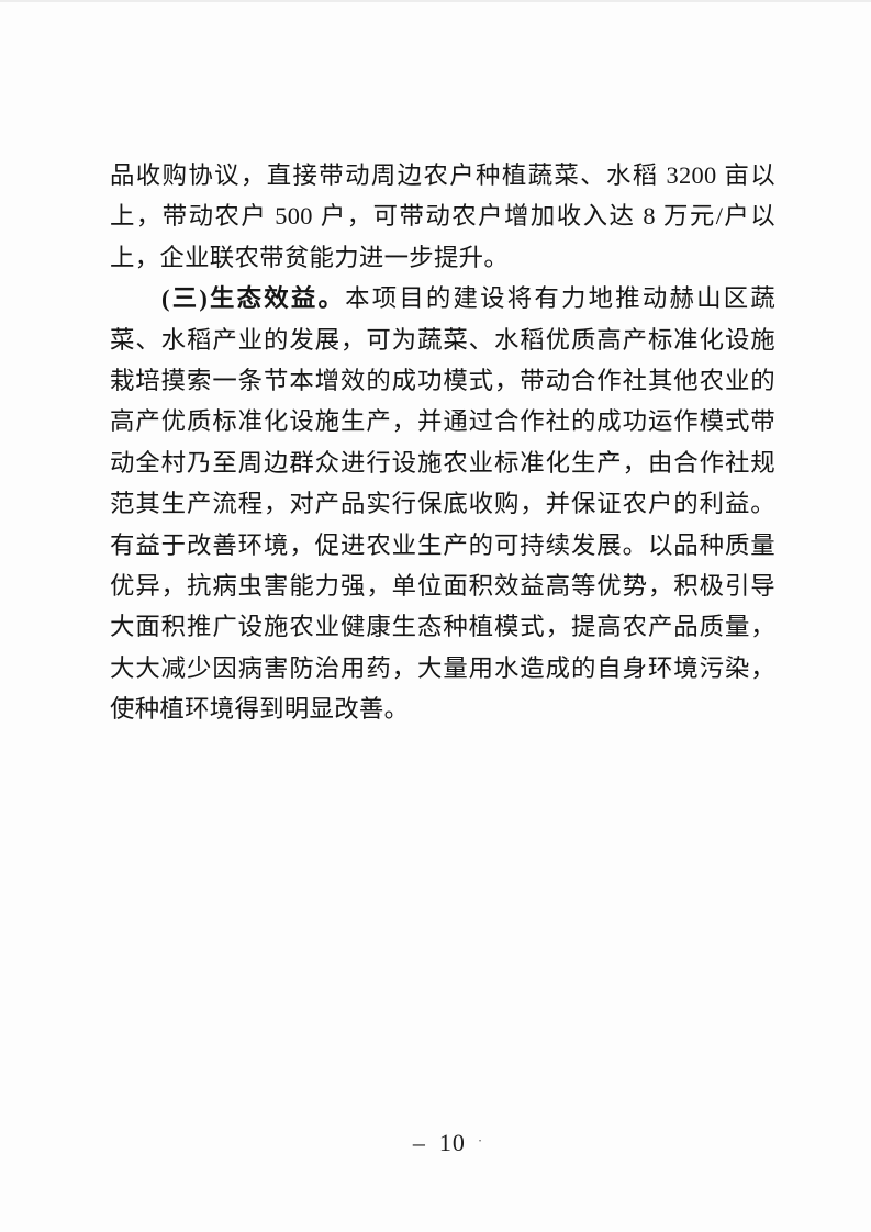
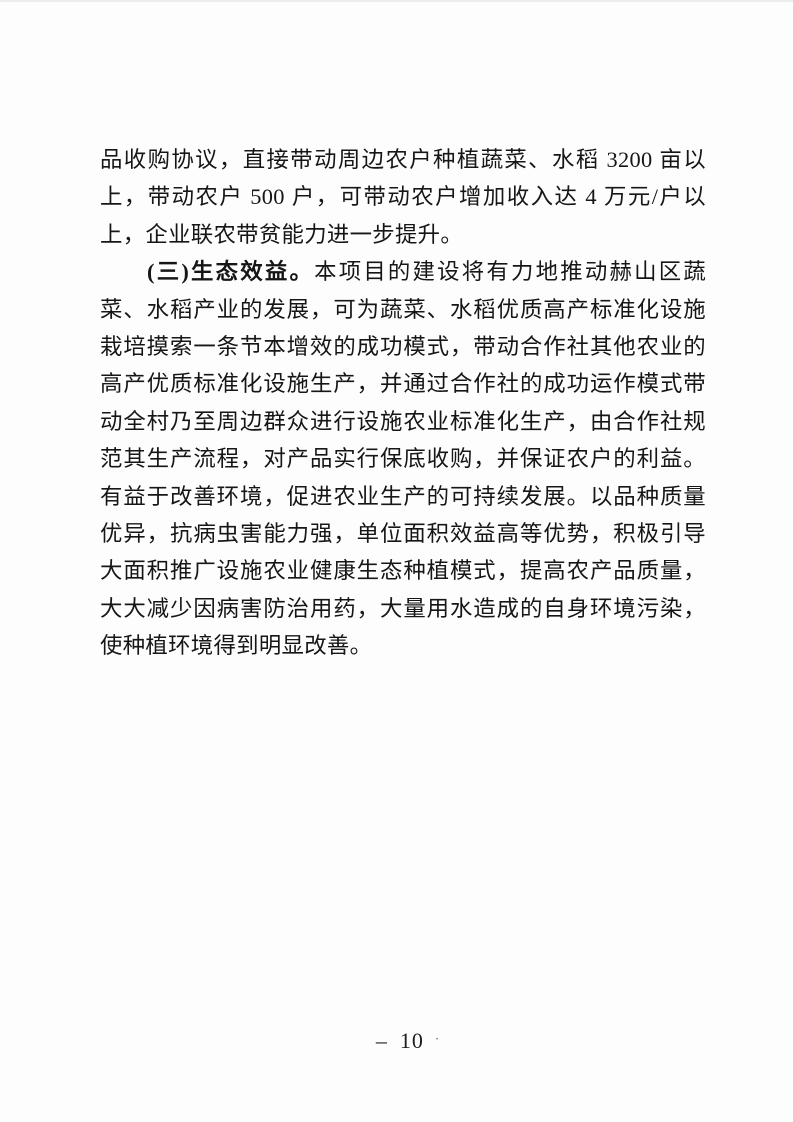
- 品收购协议，直接带动周边农户种植蔬菜、水稻 3200 亩以上，带动农户 500 户，可带动农户增加收入达 8 万元/户以上，企业联农带贫能力进一步提升。
+ 品收购协议，直接带动周边农户种植蔬菜、水稻 3200 亩以上，带动农户 500 户，可带动农户增加收入达 4 万元/户以上，企业联农带贫能力进一步提升。
  (三)生态效益。本项目的建设将有力地推动赫山区蔬菜、水稻产业的发展，可为蔬菜、水稻优质高产标准化设施栽培摸索一条节本增效的成功模式，带动合作社其他农业的高产优质标准化设施生产，并通过合作社的成功运作模式带动全村乃至周边群众进行设施农业标准化生产，由合作社规范其生产流程，对产品实行保底收购，并保证农户的利益。有益于改善环境，促进农业生产的可持续发展。以品种质量优异，抗病虫害能力强，单位面积效益高等优势，积极引导大面积推广设施农业健康生态种植模式，提高农产品质量，大大减少因病害防治用药，大量用水造成的自身环境污染，使种植环境得到明显改善。
  – 10 ·
